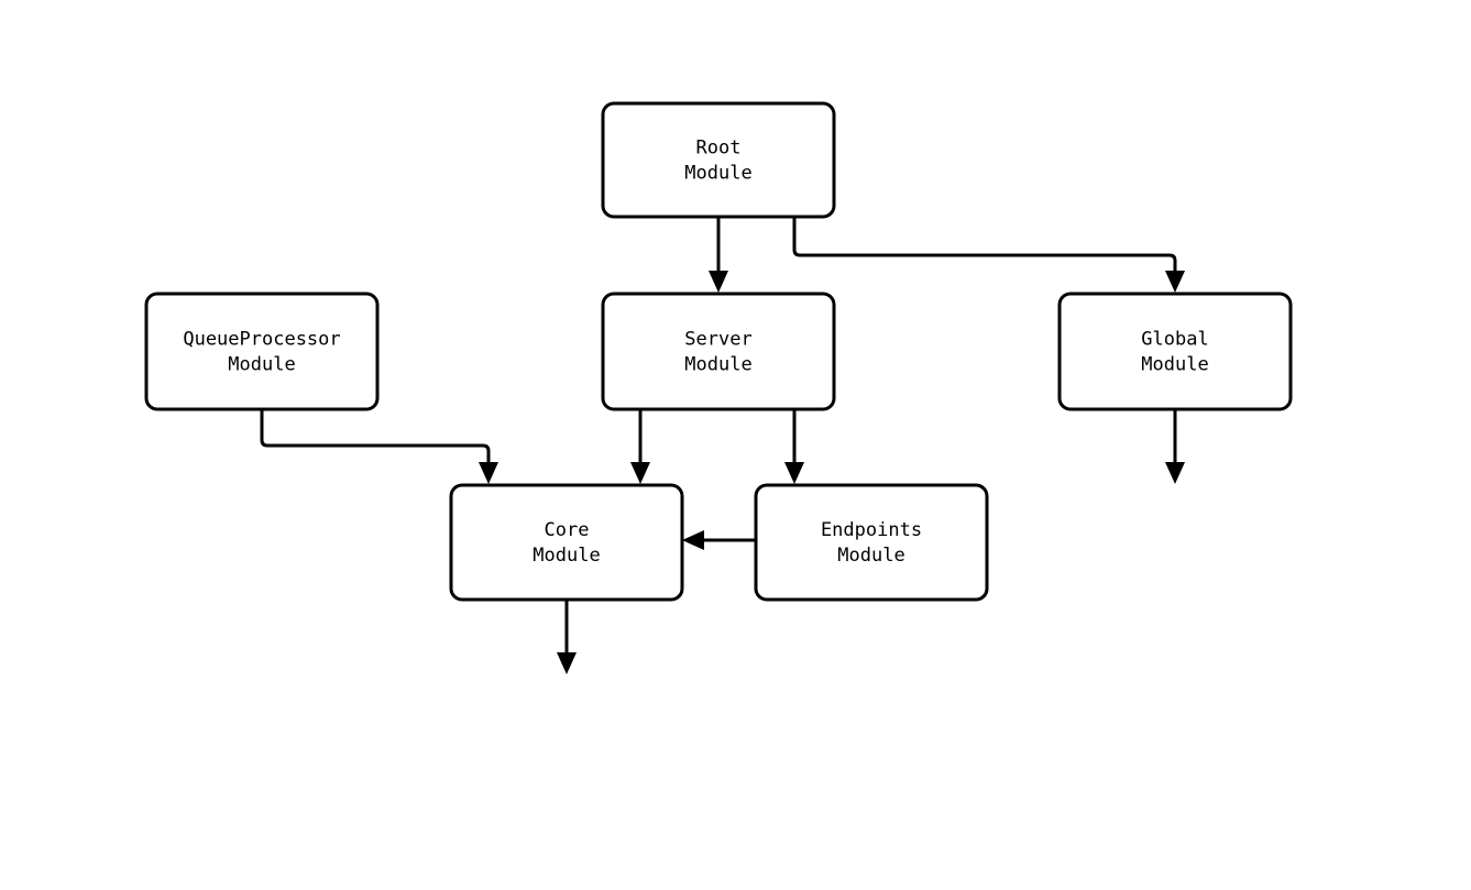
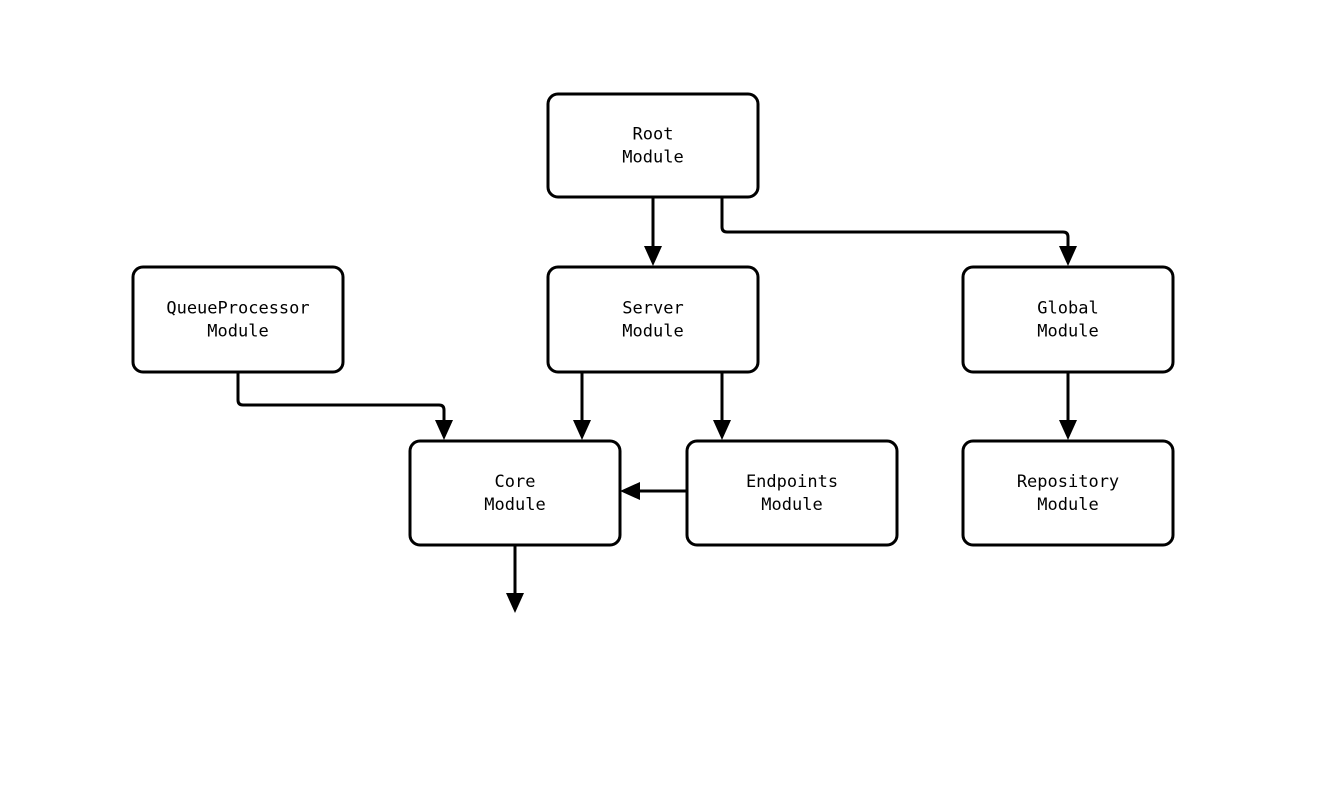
  Root Module
  QueueProcessor Module
  Server Module
  Global Module
  Core Module
  Endpoints Module
+ Repository Module
